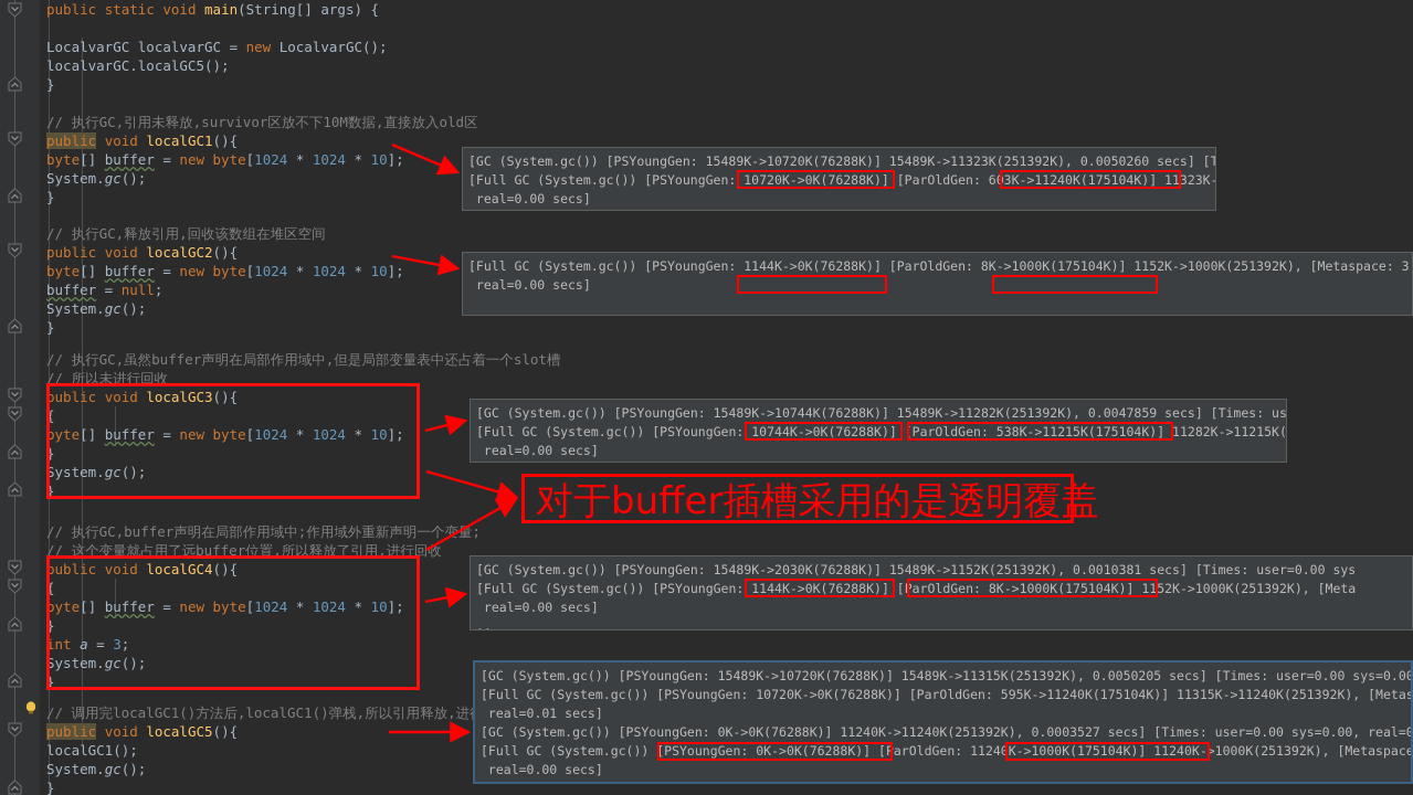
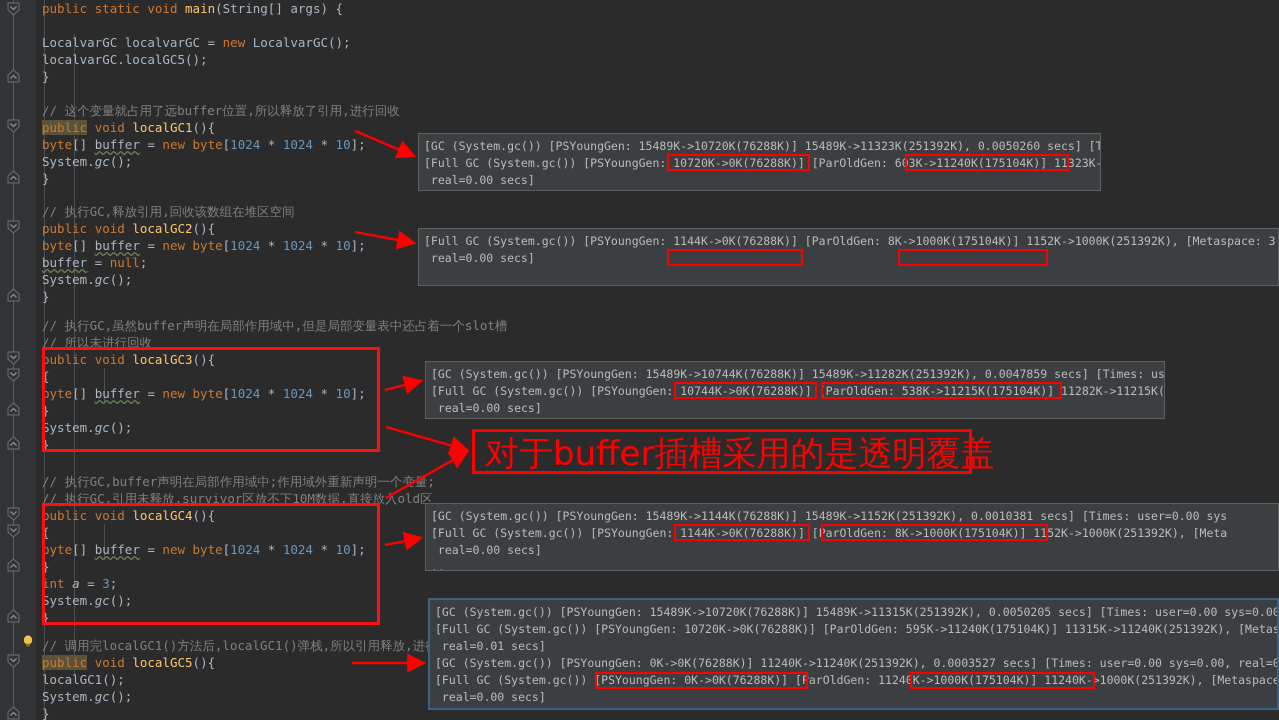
  public static void main(String[] args) {
  LocalvarGC localvarGC = new LocalvarGC();
  localvarGC.localGC5();
  }
- // 执行GC,引用未释放,survivor区放不下10M数据,直接放入old区
+ // 这个变量就占用了远buffer位置,所以释放了引用,进行回收
  public void localGC1(){
  byte[] buffer = new byte[1024 * 1024 * 10];
  System.gc();
  }
  // 执行GC,释放引用,回收该数组在堆区空间
  public void localGC2(){
  byte[] buffer = new byte[1024 * 1024 * 10];
  buffer = null;
  System.gc();
  }
  // 执行GC,虽然buffer声明在局部作用域中,但是局部变量表中还占着一个slot槽
  // 所以未进行回收
  public void localGC3(){
  {
  byte[] buffer = new byte[1024 * 1024 * 10];
  }
  System.gc();
  }
  // 执行GC,buffer声明在局部作用域中;作用域外重新声明一个变量;
- // 这个变量就占用了远buffer位置,所以释放了引用,进行回收
+ // 执行GC,引用未释放,survivor区放不下10M数据,直接放入old区
  public void localGC4(){
  {
  byte[] buffer = new byte[1024 * 1024 * 10];
  }
  int a = 3;
  System.gc();
  }
  // 调用完localGC1()方法后,localGC1()弹栈,所以引用释放,进
  public void localGC5(){
  localGC1();
  System.gc();
  }
  [GC (System.gc()) [PSYoungGen: 15489K->10720K(76288K)] 15489K->11323K(251392K), 0.0050260 secs] [T
  [Full GC (System.gc()) [PSYoungGen: 10720K->0K(76288K)] [ParOldGen: 603K->11240K(175104K)] 11323K-
  real=0.00 secs]
  [Full GC (System.gc()) [PSYoungGen: 1144K->0K(76288K)] [ParOldGen: 8K->1000K(175104K)] 1152K->1000K(251392K), [Metaspace: 3
  real=0.00 secs]
  [GC (System.gc()) [PSYoungGen: 15489K->10744K(76288K)] 15489K->11282K(251392K), 0.0047859 secs] [Times: us
  [Full GC (System.gc()) [PSYoungGen: 10744K->0K(76288K)] [ParOldGen: 538K->11215K(175104K)] 11282K->11215K(
  real=0.00 secs]
- [GC (System.gc()) [PSYoungGen: 15489K->2030K(76288K)] 15489K->1152K(251392K), 0.0010381 secs] [Times: user=0.00 sys
+ [GC (System.gc()) [PSYoungGen: 15489K->1144K(76288K)] 15489K->1152K(251392K), 0.0010381 secs] [Times: user=0.00 sys
  [Full GC (System.gc()) [PSYoungGen: 1144K->0K(76288K)] [ParOldGen: 8K->1000K(175104K)] 1152K->1000K(251392K), [Meta
  real=0.00 secs]
  ..
  [GC (System.gc()) [PSYoungGen: 15489K->10720K(76288K)] 15489K->11315K(251392K), 0.0050205 secs] [Times: user=0.00 sys=0.00
  [Full GC (System.gc()) [PSYoungGen: 10720K->0K(76288K)] [ParOldGen: 595K->11240K(175104K)] 11315K->11240K(251392K), [Metas
  real=0.01 secs]
  [GC (System.gc()) [PSYoungGen: 0K->0K(76288K)] 11240K->11240K(251392K), 0.0003527 secs] [Times: user=0.00 sys=0.00, real=0
  [Full GC (System.gc()) [PSYoungGen: 0K->0K(76288K)] [ParOldGen: 11240K->1000K(175104K)] 11240K->1000K(251392K), [Metaspace
  real=0.00 secs]
  对于buffer插槽采用的是透明覆盖
